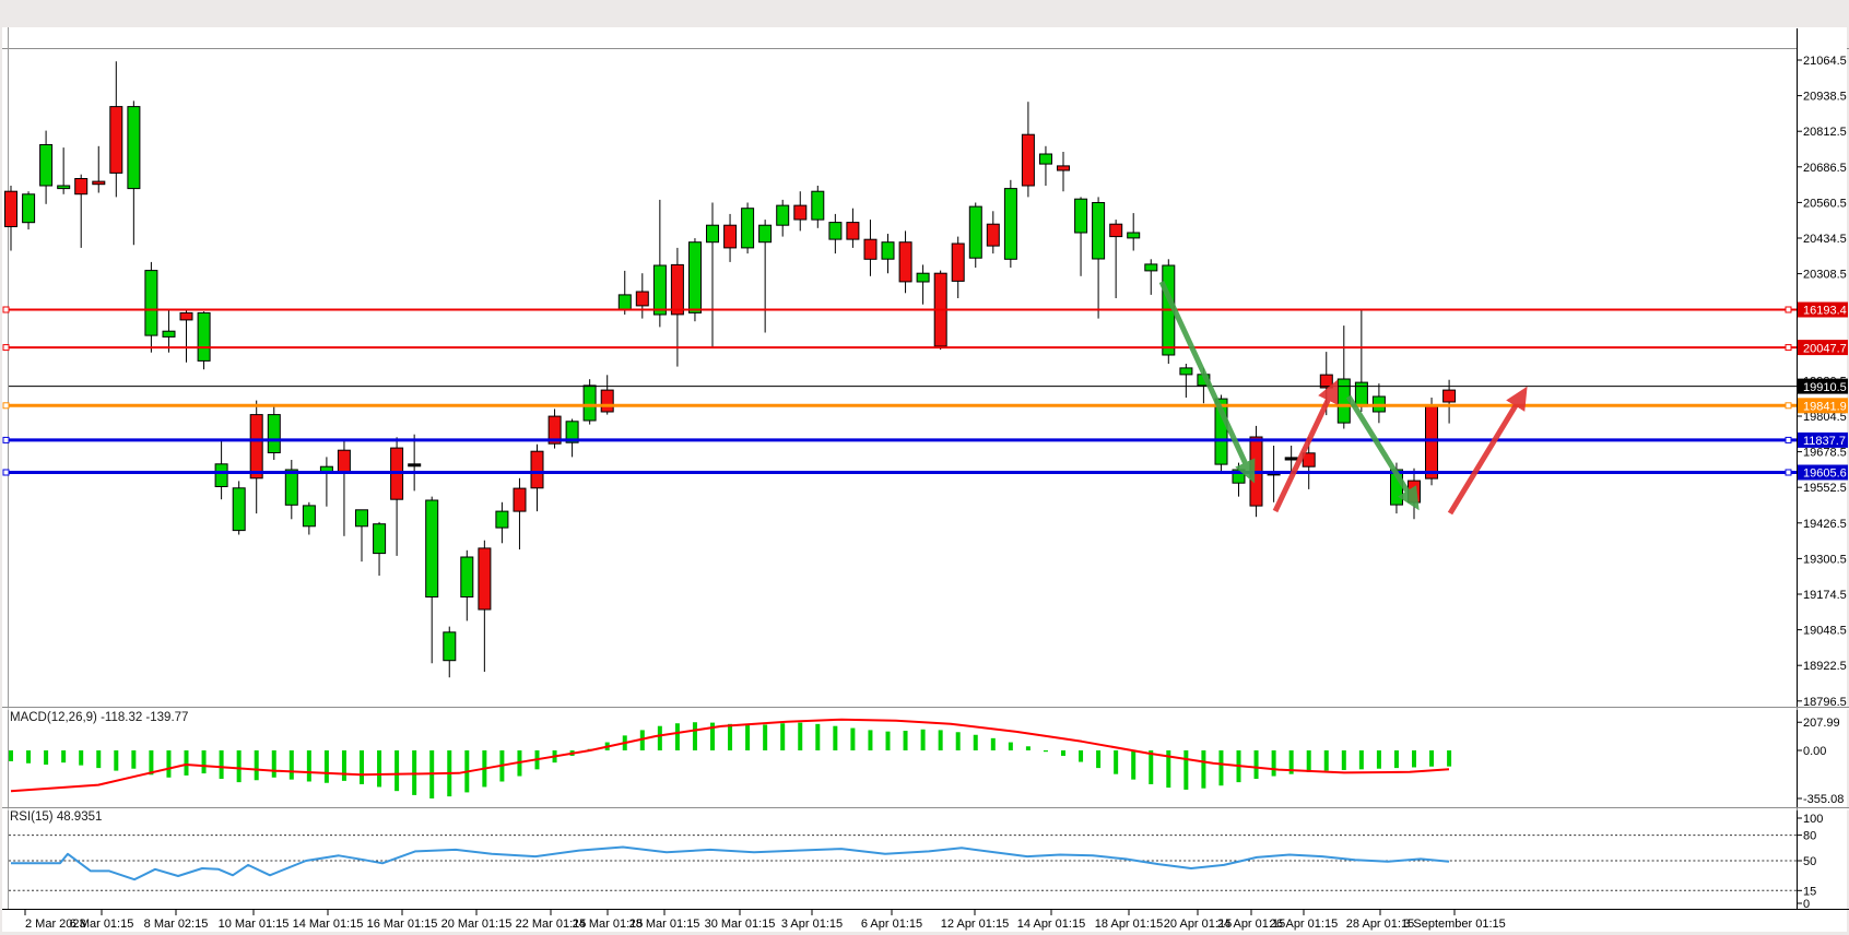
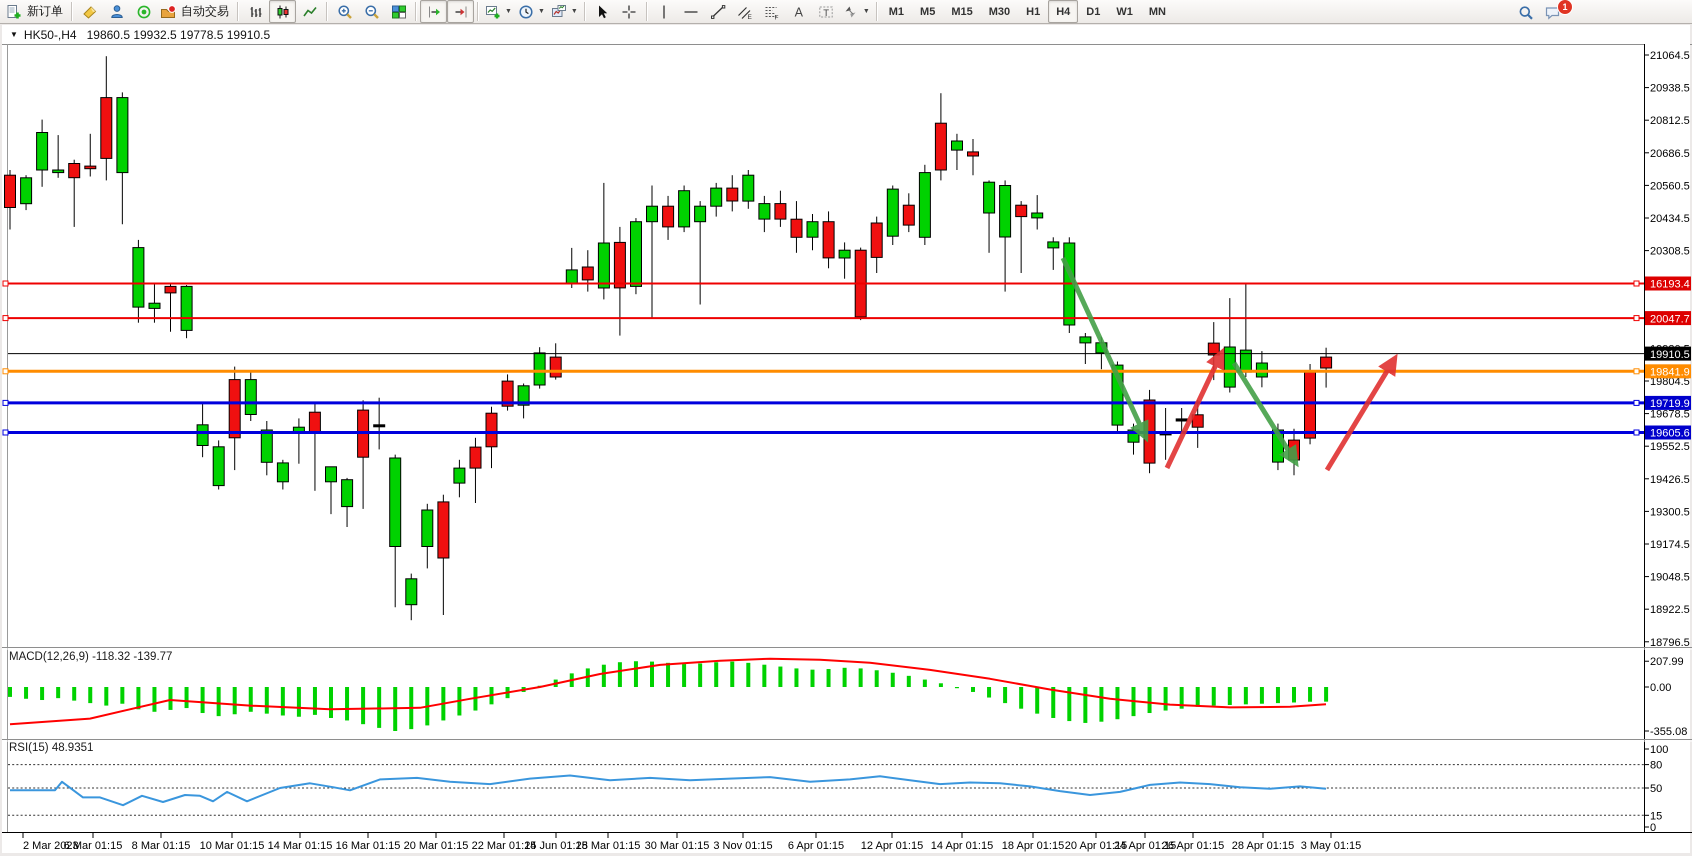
  21064.5
  20938.5
  20812.5
  20686.5
  20560.5
  20434.5
  20308.5
  19804.5
  19678.5
  19552.5
  19426.5
  19300.5
  19174.5
  19048.5
  18922.5
  18796.5
  16193.4
  20047.7
  19910.5
  19841.9
- 11837.7
+ 19719.9
  19605.6
  207.99
  0.00
  -355.08
  100
  80
  50
  15
  0
  2 Mar 2023
  6 Mar 01:15
- 8 Mar 02:15
+ 8 Mar 01:15
  10 Mar 01:15
  14 Mar 01:15
  16 Mar 01:15
  20 Mar 01:15
  22 Mar 01:15
- 24 Mar 01:15
+ 24 Jun 01:15
  28 Mar 01:15
  30 Mar 01:15
- 3 Apr 01:15
+ 3 Nov 01:15
  6 Apr 01:15
  12 Apr 01:15
  14 Apr 01:15
  18 Apr 01:15
  20 Apr 01:15
  24 Apr 01:15
  26 Apr 01:15
  28 Apr 01:15
- 3 September 01:15
+ 3 May 01:15
+ 新订单
+ 自动交易
+ M1
+ M5
+ M15
+ M30
+ H1
+ H4
+ D1
+ W1
+ MN
+ 1
+ ▼
+ HK50-,H4
+ 19860.5 19932.5 19778.5 19910.5
  MACD(12,26,9) -118.32 -139.77
  RSI(15) 48.9351
